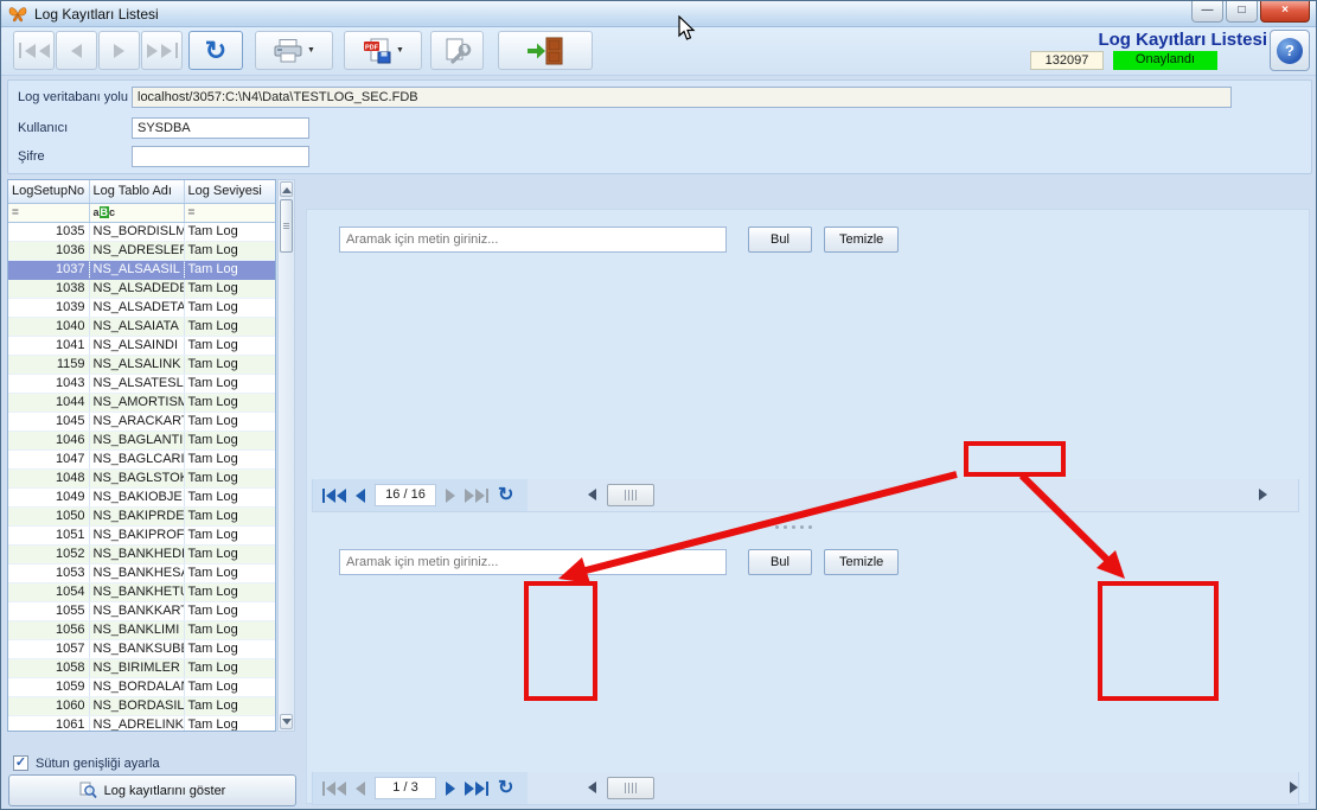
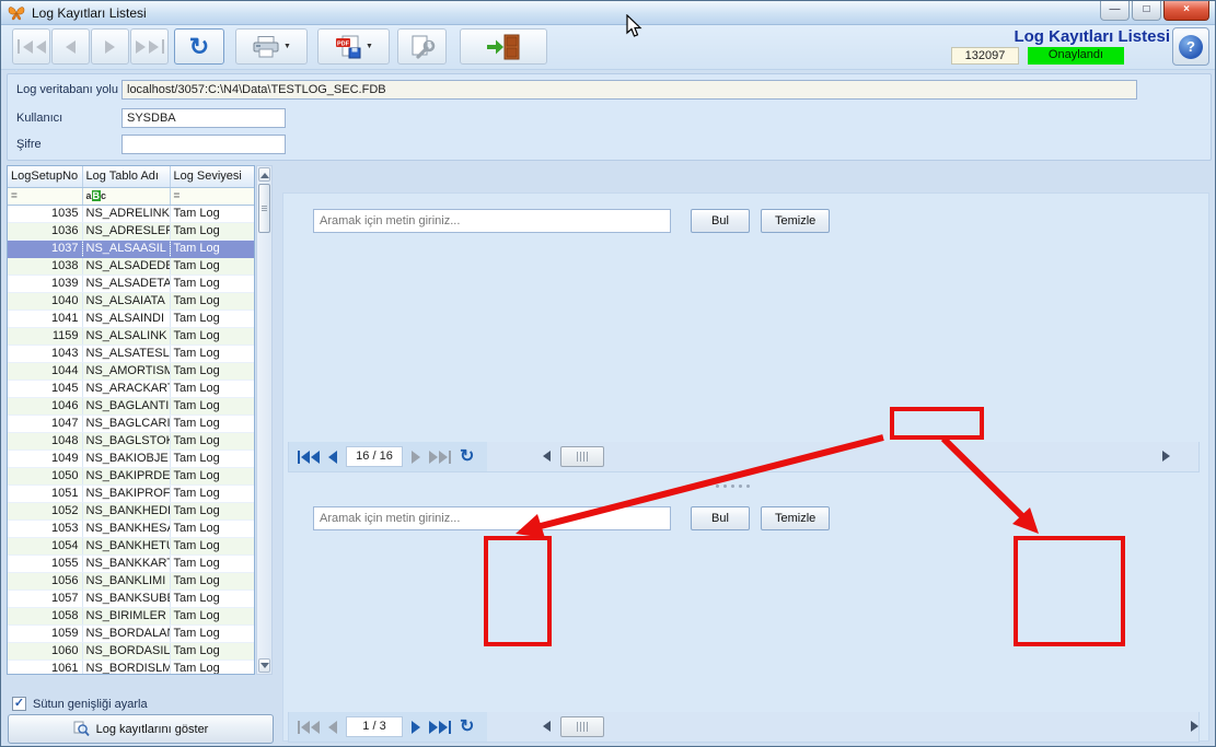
  Log Kayıtları Listesi
  —
  □
  ×
  ↻
  Log Kayıtları Listesi
  132097
  Onaylandı
  ?
  Log veritabanı yolu
  localhost/3057:C:\N4\Data\TESTLOG_SEC.FDB
  Kullanıcı
  SYSDBA
  Şifre
  LogSetupNo	Log Tablo Adı	Log Seviyesi
  =	aBc	=
- 1035	NS_BORDISLM	Tam Log
+ 1035	NS_ADRELINK	Tam Log
  1036	NS_ADRESLE	Tam Log
  1037	NS_ALSAASIL	Tam Log
  1038	NS_ALSADED	Tam Log
  1039	NS_ALSADETA	Tam Log
  1040	NS_ALSAIATA	Tam Log
  1041	NS_ALSAINDI	Tam Log
  1159	NS_ALSALINK	Tam Log
  1043	NS_ALSATESL	Tam Log
  1044	NS_AMORTISM	Tam Log
  1045	NS_ARACKAR	Tam Log
  1046	NS_BAGLANTI	Tam Log
  1047	NS_BAGLCARI	Tam Log
  1048	NS_BAGLSTO	Tam Log
  1049	NS_BAKIOBJE	Tam Log
  1050	NS_BAKIPRDE	Tam Log
  1051	NS_BAKIPROF	Tam Log
  1052	NS_BANKHED	Tam Log
  1053	NS_BANKHES	Tam Log
  1054	NS_BANKHET	Tam Log
  1055	NS_BANKKAR	Tam Log
  1056	NS_BANKLIMI	Tam Log
  1057	NS_BANKSUB	Tam Log
  1058	NS_BIRIMLER	Tam Log
  1059	NS_BORDALA	Tam Log
  1060	NS_BORDASIL	Tam Log
- 1061	NS_ADRELINK	Tam Log
+ 1061	NS_BORDISLM	Tam Log
  ✓
  Sütun genişliği ayarla
  Log kayıtlarını göster
  Aramak için metin giriniz...
  Bul
  Temizle
  16 / 16
  ↻
  Aramak için metin giriniz...
  Bul
  Temizle
  1 / 3
  ↻
